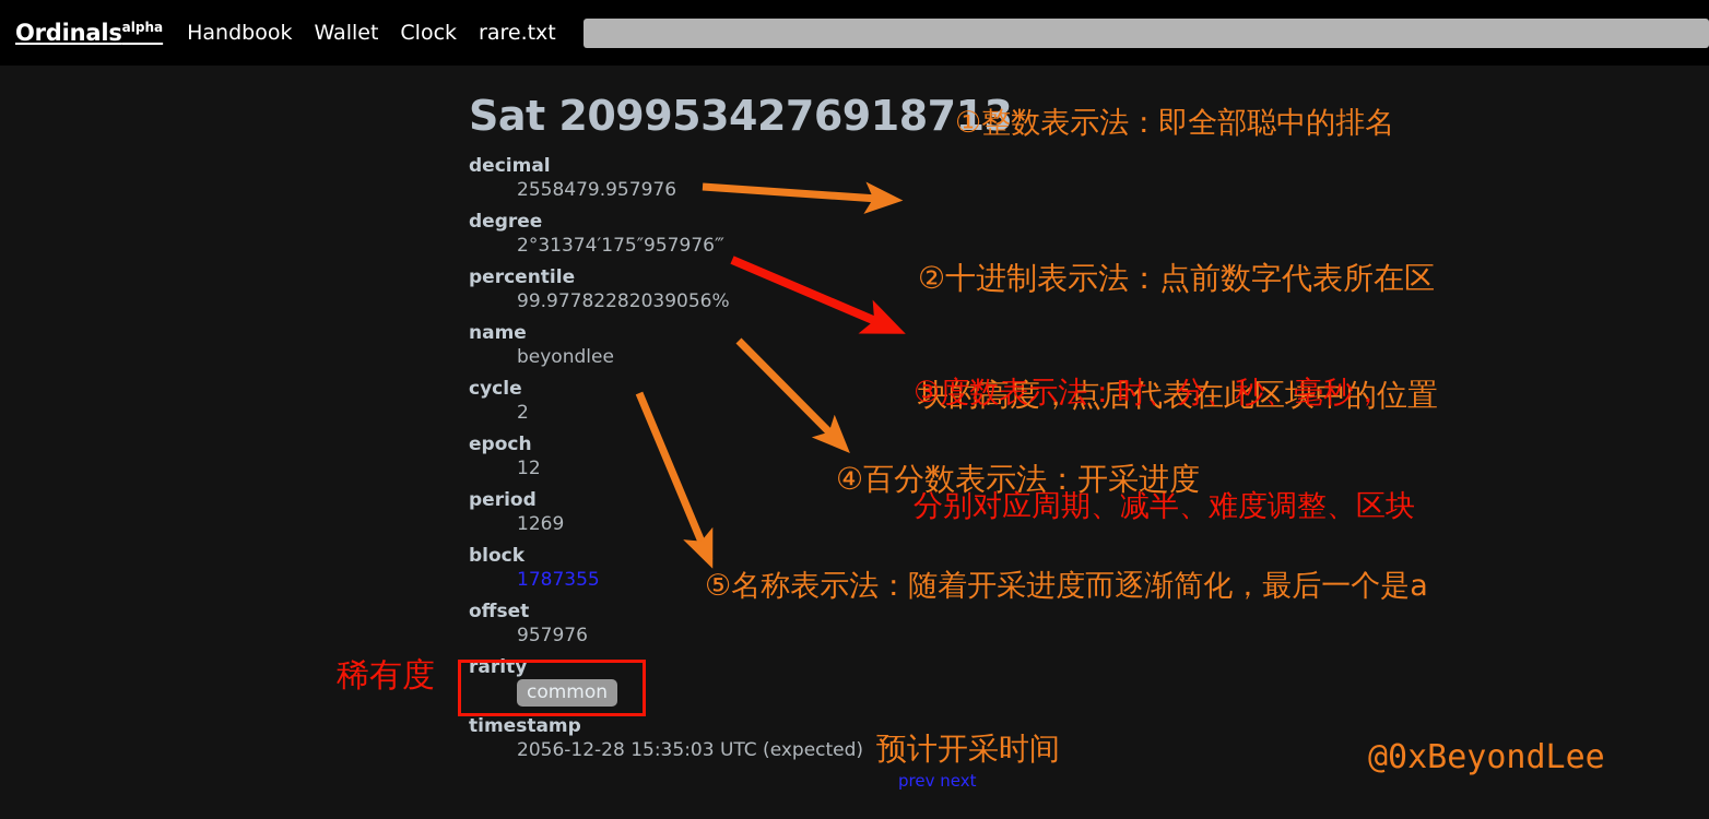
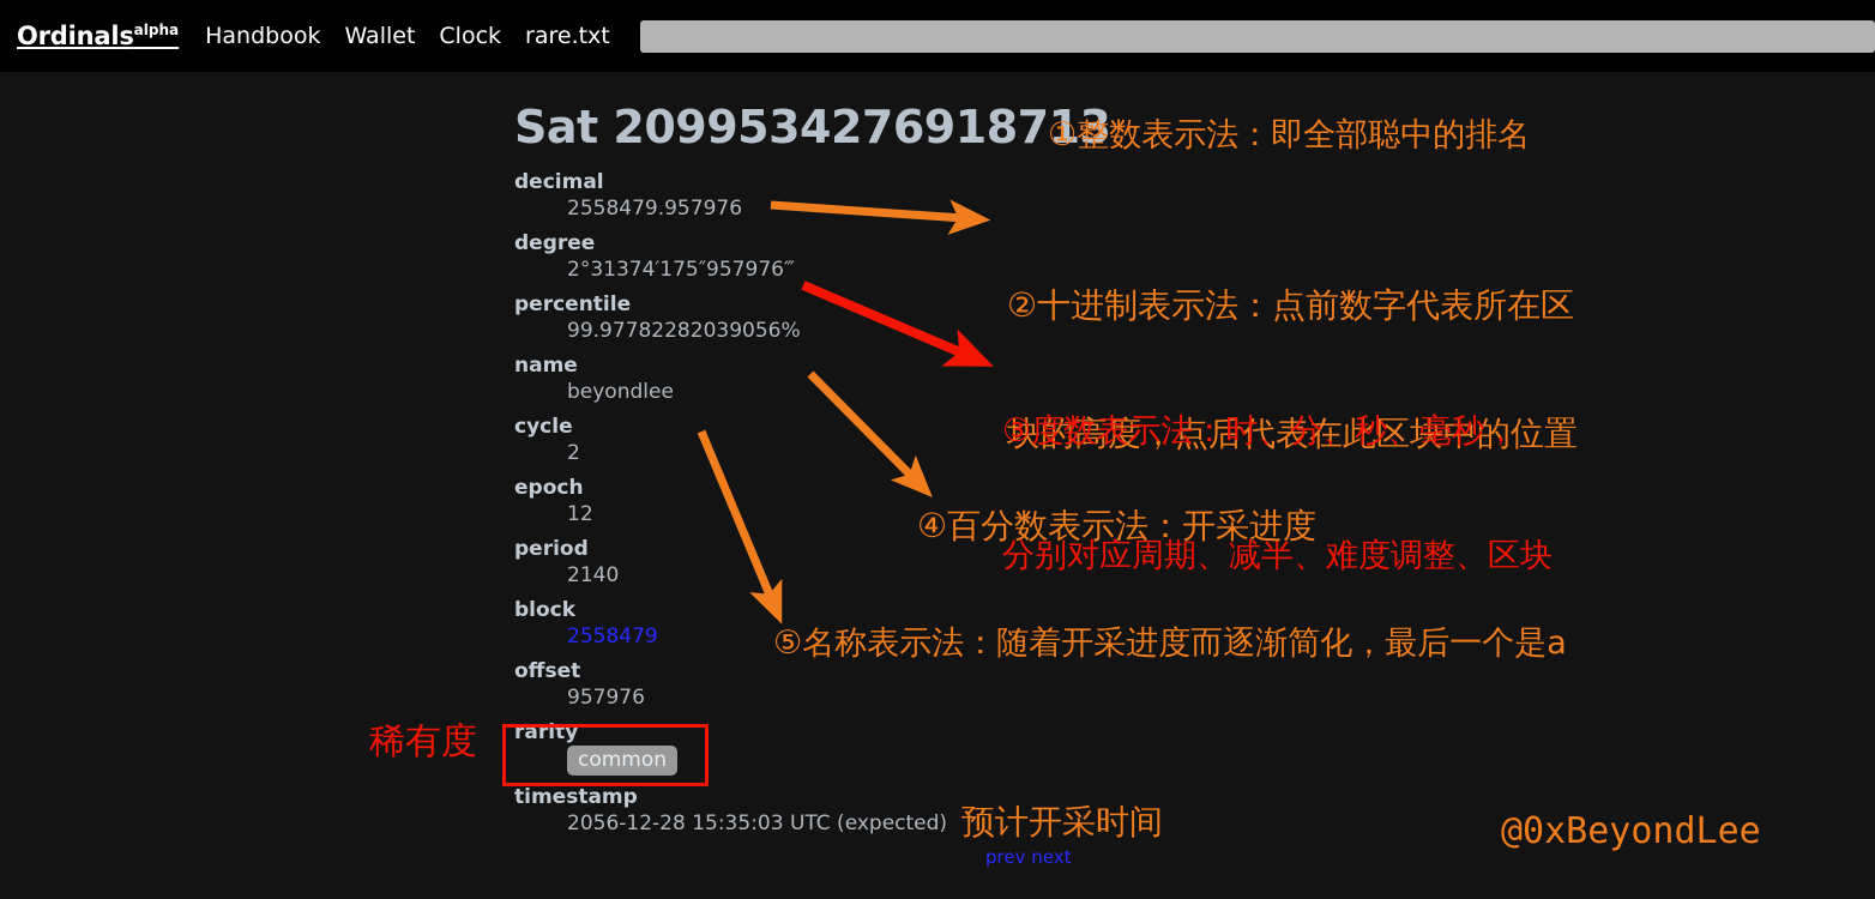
  Ordinalsalpha
  Handbook
  Wallet
  Clock
  rare.txt
  Sat 2099534276918713
  decimal
  2558479.957976
  degree
  2°31374′175″957976‴
  percentile
  99.97782282039056%
  name
  beyondlee
  cycle
  2
  epoch
  12
  period
- 1269
+ 2140
  block
- 1787355
+ 2558479
  offset
  957976
  rarity
  common
  timestamp
  2056-12-28 15:35:03 UTC (expected)
  prev next
  ①整数表示法：即全部聪中的排名
  ②十进制表示法：点前数字代表所在区
  块的高度，点后代表在此区块中的位置
  ③度数表示法：时、分、秒、毫秒，
  分别对应周期、减半、难度调整、区块
  ④百分数表示法：开采进度
  ⑤名称表示法：随着开采进度而逐渐简化，最后一个是a
  稀有度
  预计开采时间
  @0xBeyondLee
